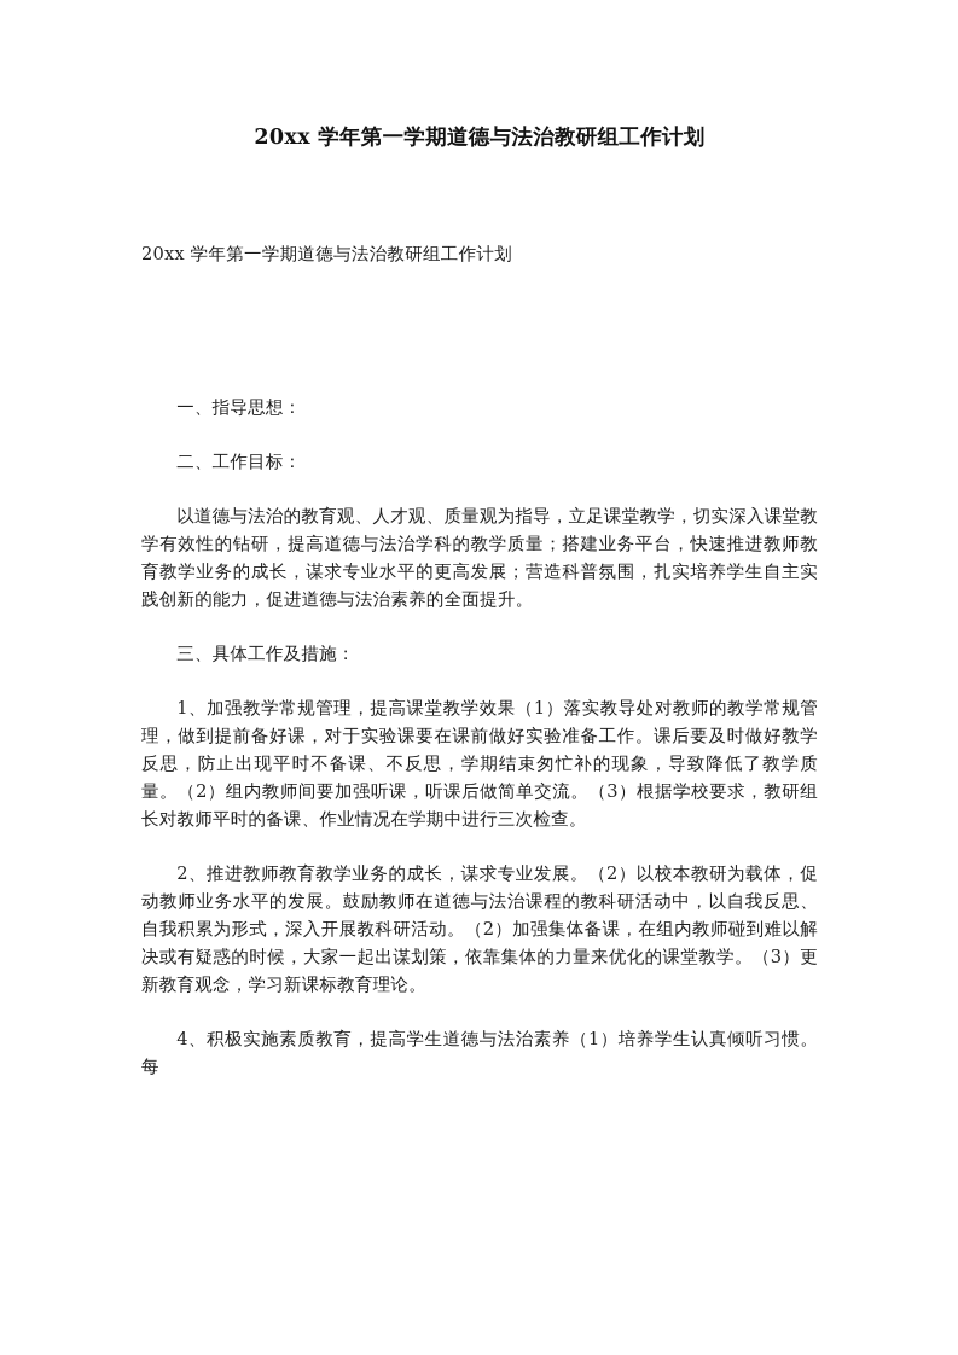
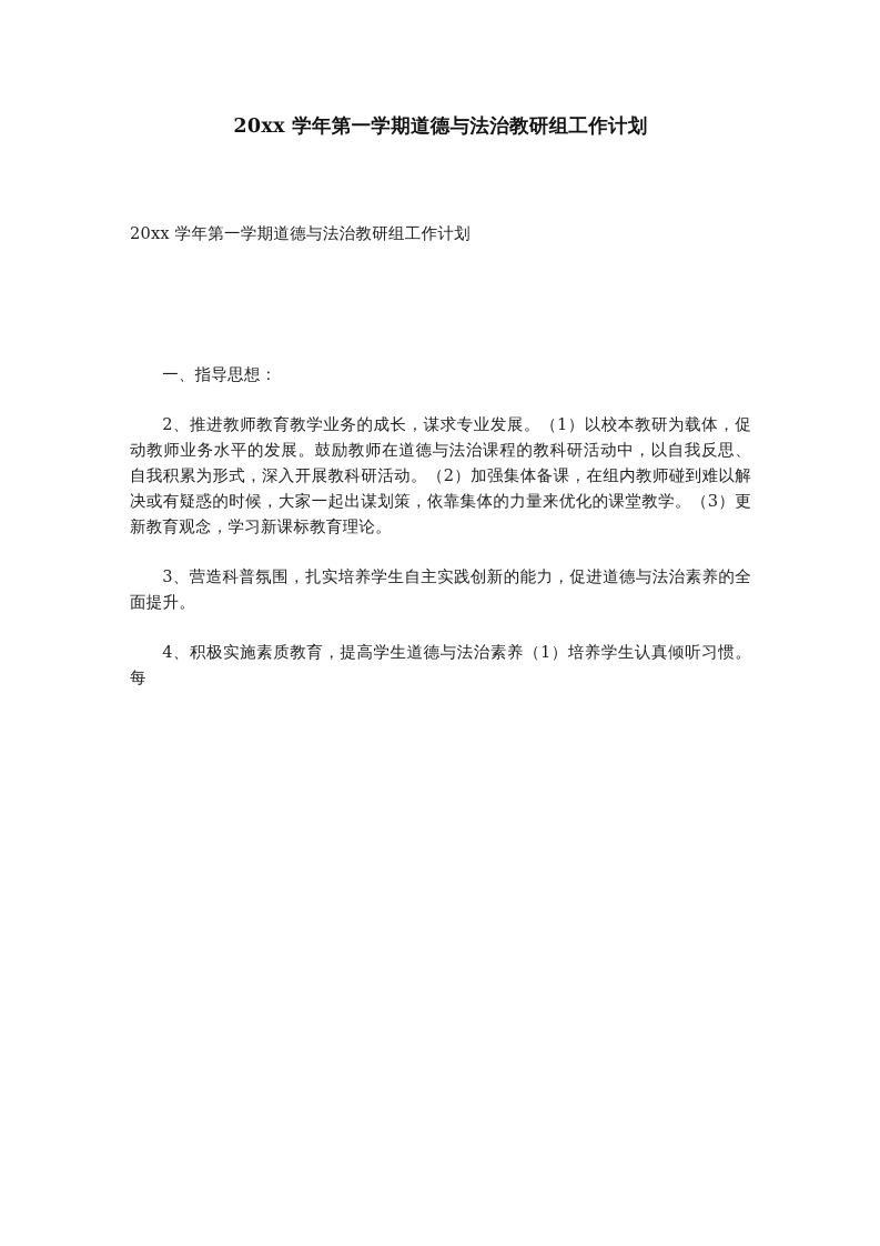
  20xx 学年第一学期道德与法治教研组工作计划
  20xx 学年第一学期道德与法治教研组工作计划
  一、指导思想：
- 二、工作目标：
- 以道德与法治的教育观、人才观、质量观为指导，立足课堂教学，切实深入课堂教学有效性的钻研，提高道德与法治学科的教学质量；搭建业务平台，快速推进教师教育教学业务的成长，谋求专业水平的更高发展；营造科普氛围，扎实培养学生自主实践创新的能力，促进道德与法治素养的全面提升。
- 三、具体工作及措施：
- 1、加强教学常规管理，提高课堂教学效果（1）落实教导处对教师的教学常规管理，做到提前备好课，对于实验课要在课前做好实验准备工作。课后要及时做好教学反思，防止出现平时不备课、不反思，学期结束匆忙补的现象，导致降低了教学质量。（2）组内教师间要加强听课，听课后做简单交流。（3）根据学校要求，教研组长对教师平时的备课、作业情况在学期中进行三次检查。
- 2、推进教师教育教学业务的成长，谋求专业发展。（2）以校本教研为载体，促动教师业务水平的发展。鼓励教师在道德与法治课程的教科研活动中，以自我反思、自我积累为形式，深入开展教科研活动。（2）加强集体备课，在组内教师碰到难以解决或有疑惑的时候，大家一起出谋划策，依靠集体的力量来优化的课堂教学。（3）更新教育观念，学习新课标教育理论。
+ 2、推进教师教育教学业务的成长，谋求专业发展。（1）以校本教研为载体，促动教师业务水平的发展。鼓励教师在道德与法治课程的教科研活动中，以自我反思、自我积累为形式，深入开展教科研活动。（2）加强集体备课，在组内教师碰到难以解决或有疑惑的时候，大家一起出谋划策，依靠集体的力量来优化的课堂教学。（3）更新教育观念，学习新课标教育理论。
+ 3、营造科普氛围，扎实培养学生自主实践创新的能力，促进道德与法治素养的全面提升。
  4、积极实施素质教育，提高学生道德与法治素养（1）培养学生认真倾听习惯。每
